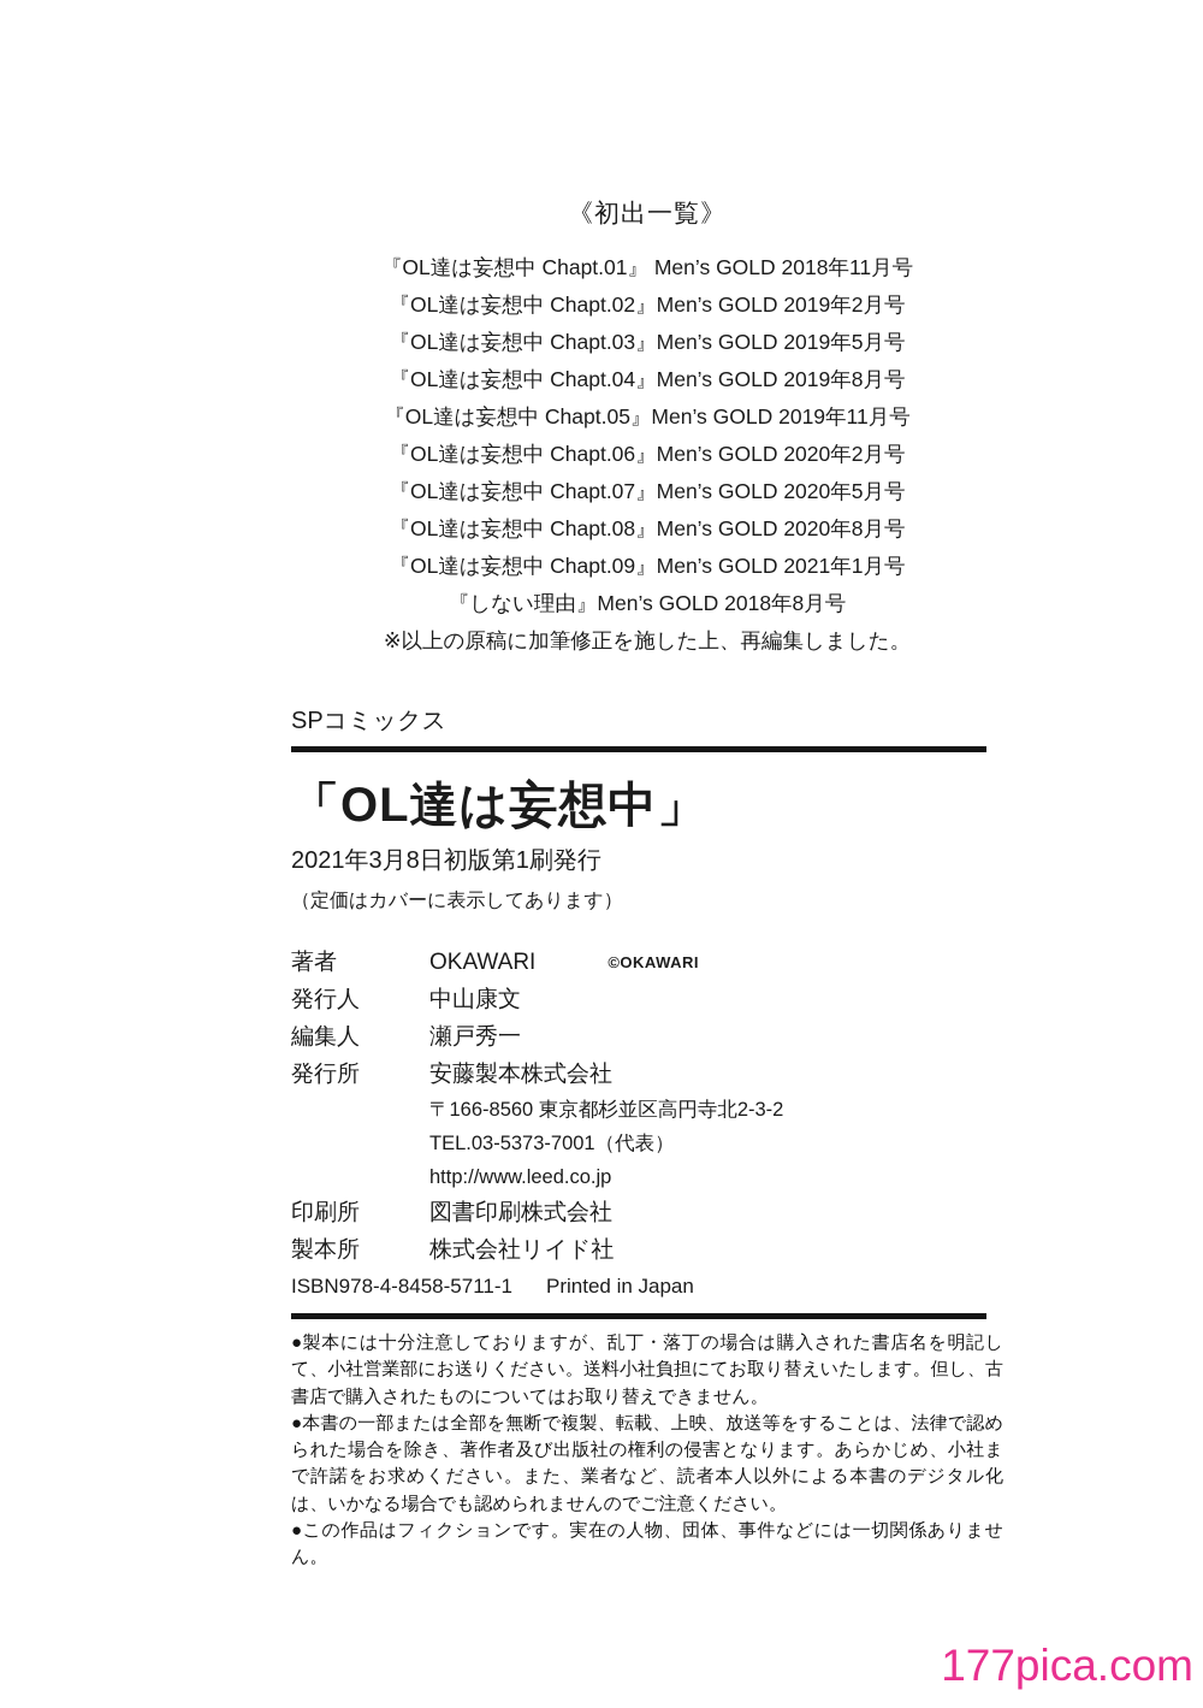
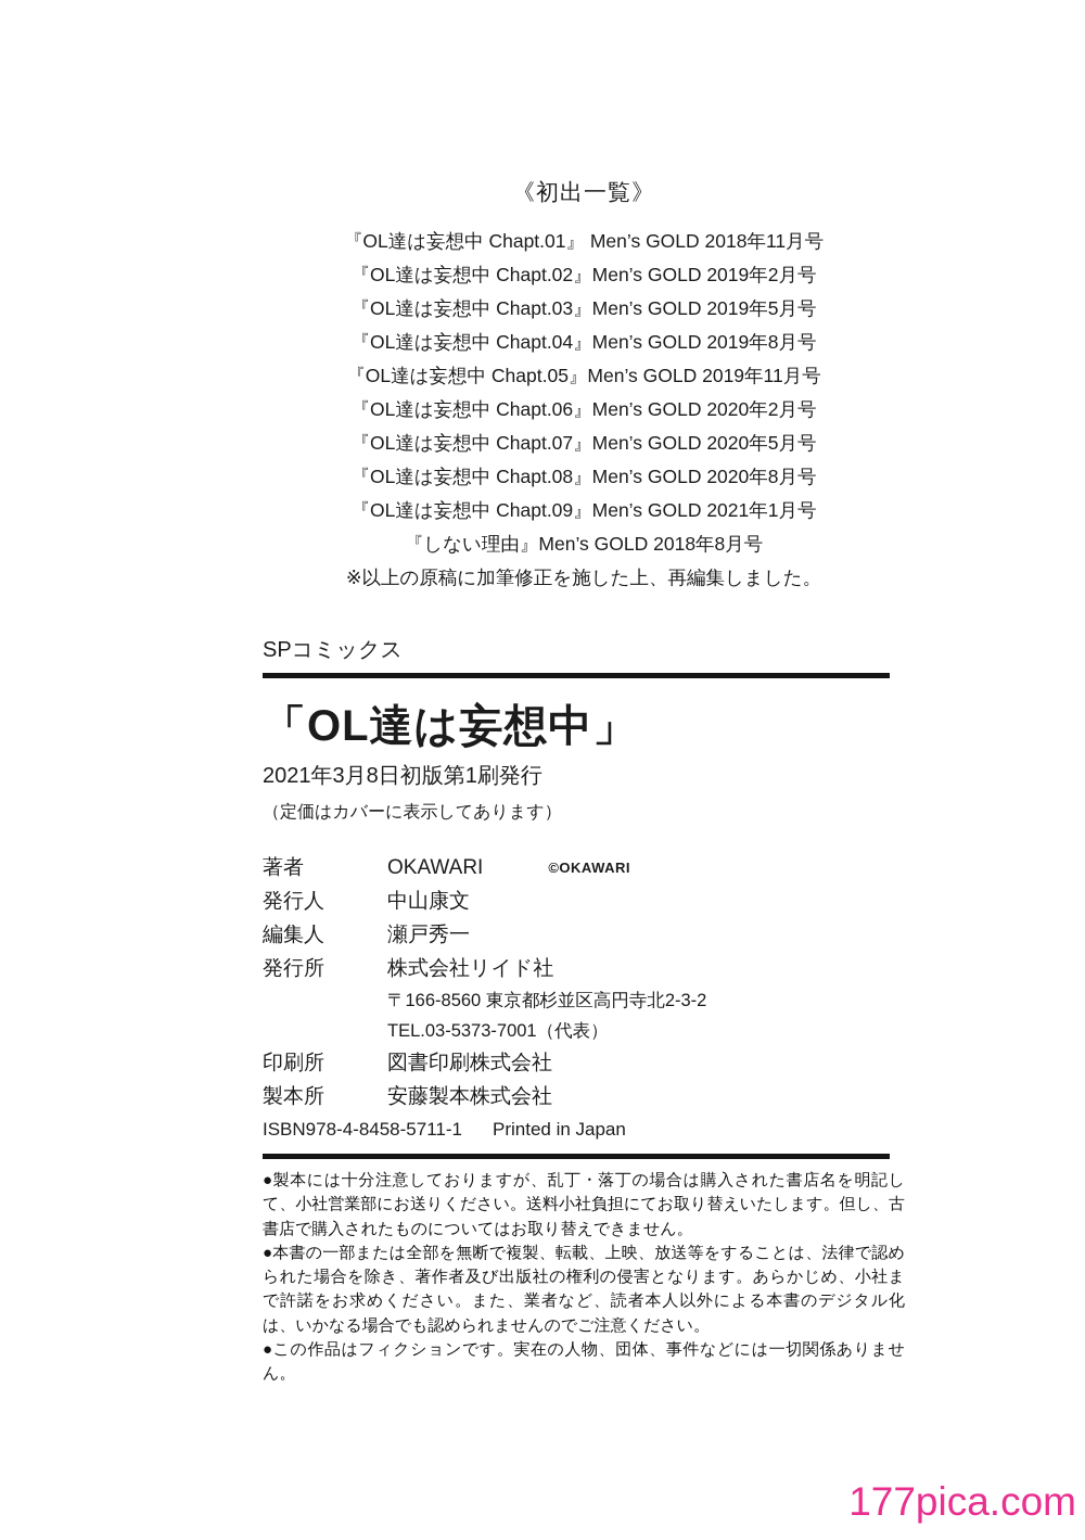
  《初出一覧》
  『OL達は妄想中 Chapt.01』 Men’s GOLD 2018年11月号
  『OL達は妄想中 Chapt.02』Men’s GOLD 2019年2月号
  『OL達は妄想中 Chapt.03』Men’s GOLD 2019年5月号
  『OL達は妄想中 Chapt.04』Men’s GOLD 2019年8月号
  『OL達は妄想中 Chapt.05』Men’s GOLD 2019年11月号
  『OL達は妄想中 Chapt.06』Men’s GOLD 2020年2月号
  『OL達は妄想中 Chapt.07』Men’s GOLD 2020年5月号
  『OL達は妄想中 Chapt.08』Men’s GOLD 2020年8月号
  『OL達は妄想中 Chapt.09』Men’s GOLD 2021年1月号
  『しない理由』Men’s GOLD 2018年8月号
  ※以上の原稿に加筆修正を施した上、再編集しました。
  SPコミックス
  「OL達は妄想中」
  2021年3月8日初版第1刷発行
  （定価はカバーに表示してあります）
  著者
  OKAWARI
  ©OKAWARI
  発行人
  中山康文
  編集人
  瀬戸秀一
  発行所
- 安藤製本株式会社
+ 株式会社リイド社
  〒166-8560 東京都杉並区高円寺北2-3-2
  TEL.03-5373-7001（代表）
- http://www.leed.co.jp
  印刷所
  図書印刷株式会社
  製本所
- 株式会社リイド社
+ 安藤製本株式会社
  ISBN978-4-8458-5711-1 Printed in Japan
  ●製本には十分注意しておりますが、乱丁・落丁の場合は購入された書店名を明記して、小社営業部にお送りください。送料小社負担にてお取り替えいたします。但し、古書店で購入されたものについてはお取り替えできません。
  ●本書の一部または全部を無断で複製、転載、上映、放送等をすることは、法律で認められた場合を除き、著作者及び出版社の権利の侵害となります。あらかじめ、小社まで許諾をお求めください。また、業者など、読者本人以外による本書のデジタル化は、いかなる場合でも認められませんのでご注意ください。
  ●この作品はフィクションです。実在の人物、団体、事件などには一切関係ありません。
  177pica.com
